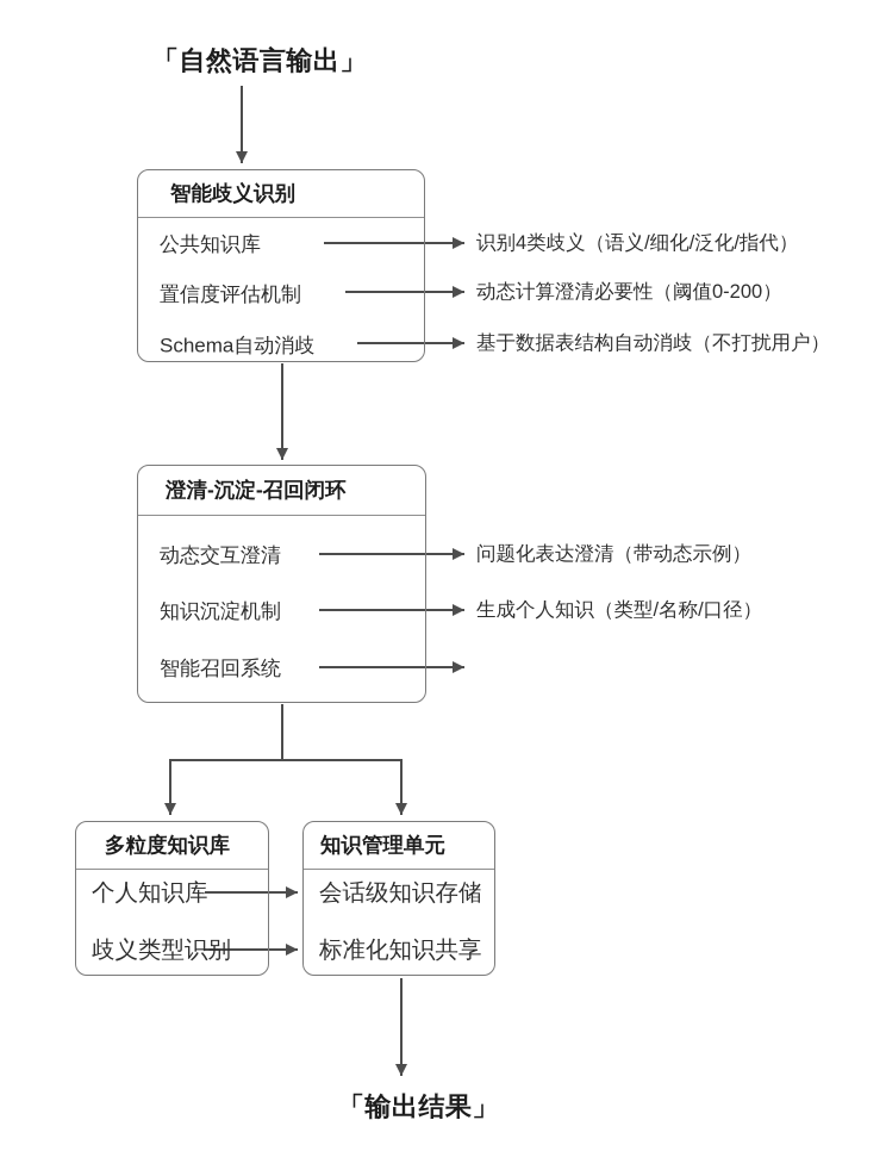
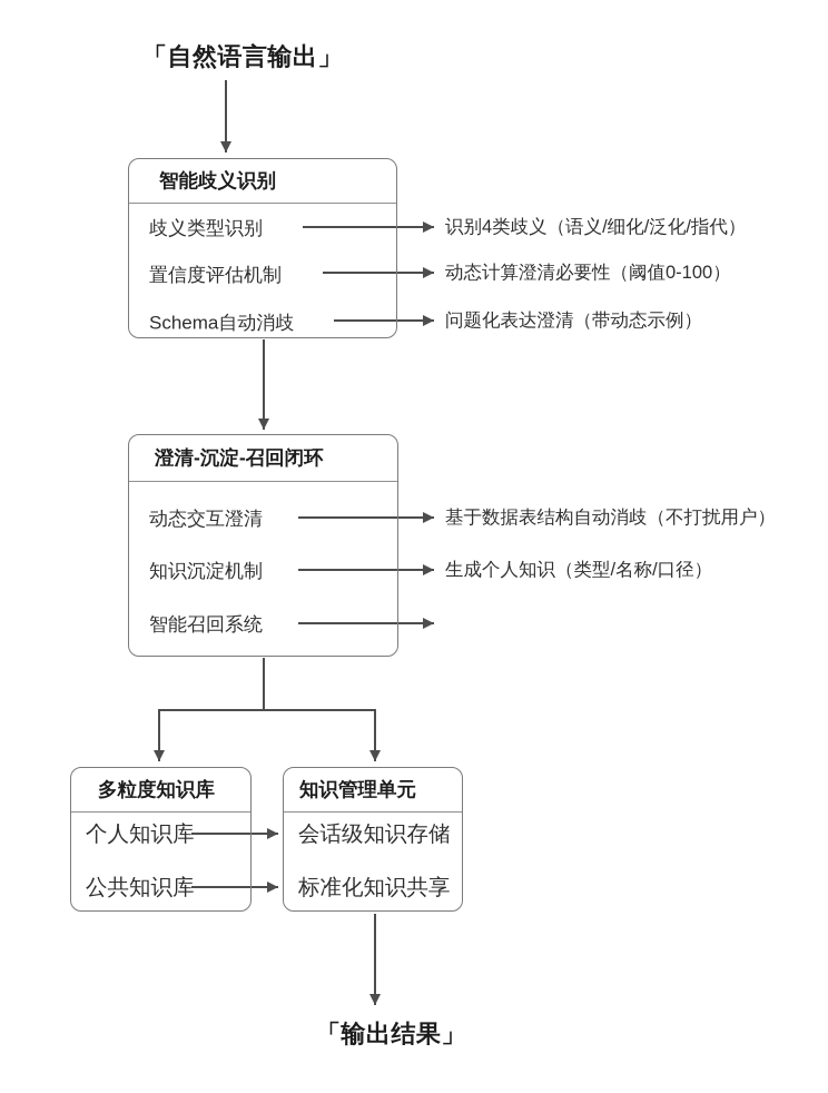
  「自然语言输出」
  智能歧义识别
- 公共知识库
+ 歧义类型识别
  置信度评估机制
  Schema自动消歧
  识别4类歧义（语义/细化/泛化/指代）
- 动态计算澄清必要性（阈值0-200）
+ 动态计算澄清必要性（阈值0-100）
- 基于数据表结构自动消歧（不打扰用户）
+ 问题化表达澄清（带动态示例）
  澄清-沉淀-召回闭环
  动态交互澄清
  知识沉淀机制
  智能召回系统
- 问题化表达澄清（带动态示例）
+ 基于数据表结构自动消歧（不打扰用户）
  生成个人知识（类型/名称/口径）
  多粒度知识库
  个人知识库
- 歧义类型识别
+ 公共知识库
  知识管理单元
  会话级知识存储
  标准化知识共享
  「输出结果」
